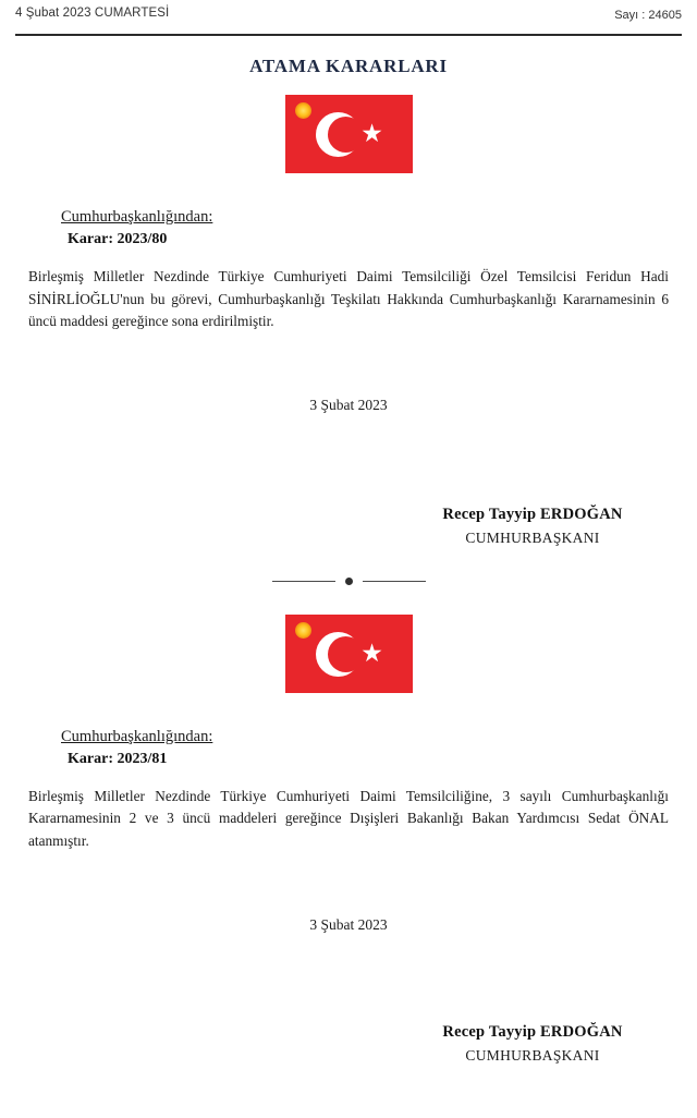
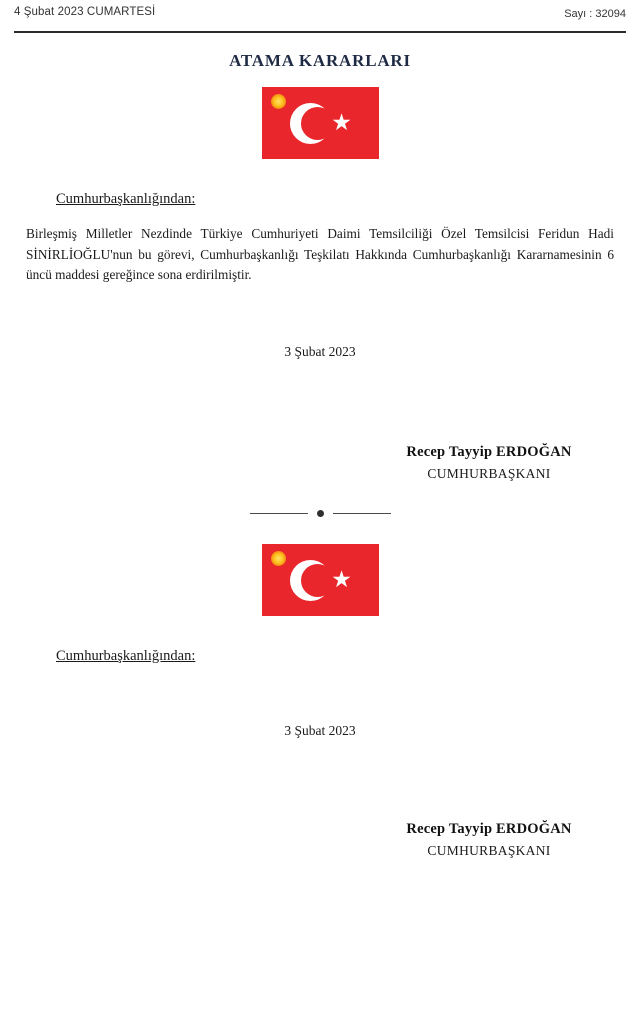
  4 Şubat 2023 CUMARTESİ
- Sayı : 24605
+ Sayı : 32094
  ATAMA KARARLARI
  ★
  Cumhurbaşkanlığından:
- Karar: 2023/80
  Birleşmiş Milletler Nezdinde Türkiye Cumhuriyeti Daimi Temsilciliği Özel Temsilcisi Feridun Hadi SİNİRLİOĞLU'nun bu görevi, Cumhurbaşkanlığı Teşkilatı Hakkında Cumhurbaşkanlığı Kararnamesinin 6 üncü maddesi gereğince sona erdirilmiştir.
  3 Şubat 2023
  Recep Tayyip ERDOĞAN
  CUMHURBAŞKANI
  ★
  Cumhurbaşkanlığından:
- Karar: 2023/81
- Birleşmiş Milletler Nezdinde Türkiye Cumhuriyeti Daimi Temsilciliğine, 3 sayılı Cumhurbaşkanlığı Kararnamesinin 2 ve 3 üncü maddeleri gereğince Dışişleri Bakanlığı Bakan Yardımcısı Sedat ÖNAL atanmıştır.
  3 Şubat 2023
  Recep Tayyip ERDOĞAN
  CUMHURBAŞKANI
